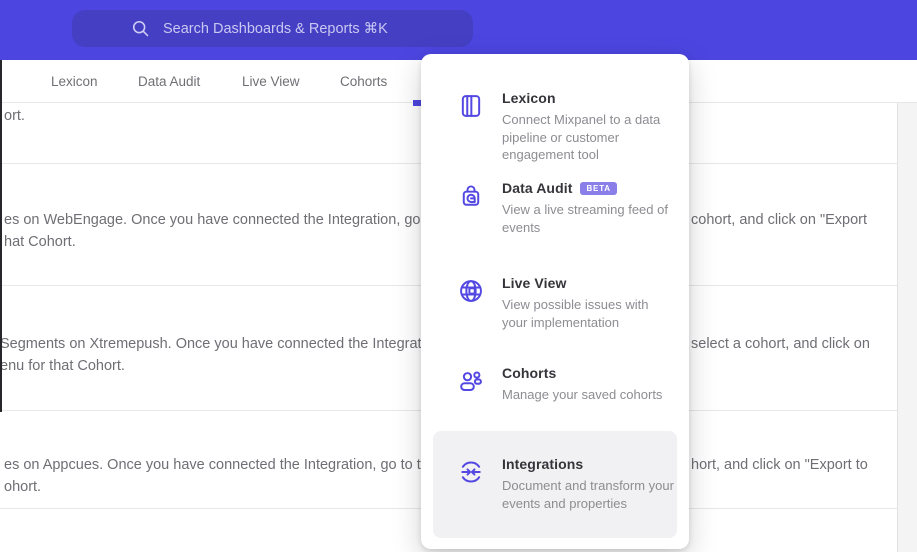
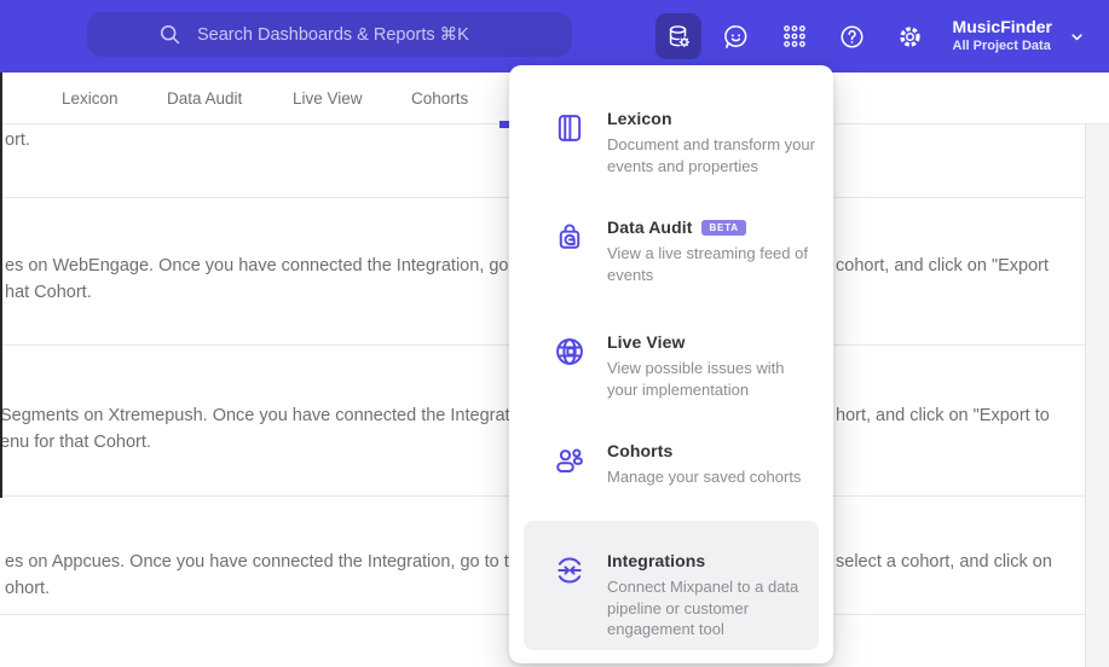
  Search Dashboards & Reports ⌘K
+ MusicFinder
+ All Project Data
  Lexicon
  Data Audit
  Live View
  Cohorts
  ort.
  es on WebEngage. Once you have connected the Integration, go
  hat Cohort.
  cohort, and click on "Export
  Segments on Xtremepush. Once you have connected the Integrat
  enu for that Cohort.
- select a cohort, and click on
+ hort, and click on "Export to
  es on Appcues. Once you have connected the Integration, go to t
  ohort.
- hort, and click on "Export to
+ select a cohort, and click on
  Lexicon
- Connect Mixpanel to a data pipeline or customer engagement tool
+ Document and transform your events and properties
  Data Audit
  BETA
  View a live streaming feed of events
  Live View
  View possible issues with your implementation
  Cohorts
  Manage your saved cohorts
  Integrations
- Document and transform your events and properties
+ Connect Mixpanel to a data pipeline or customer engagement tool
